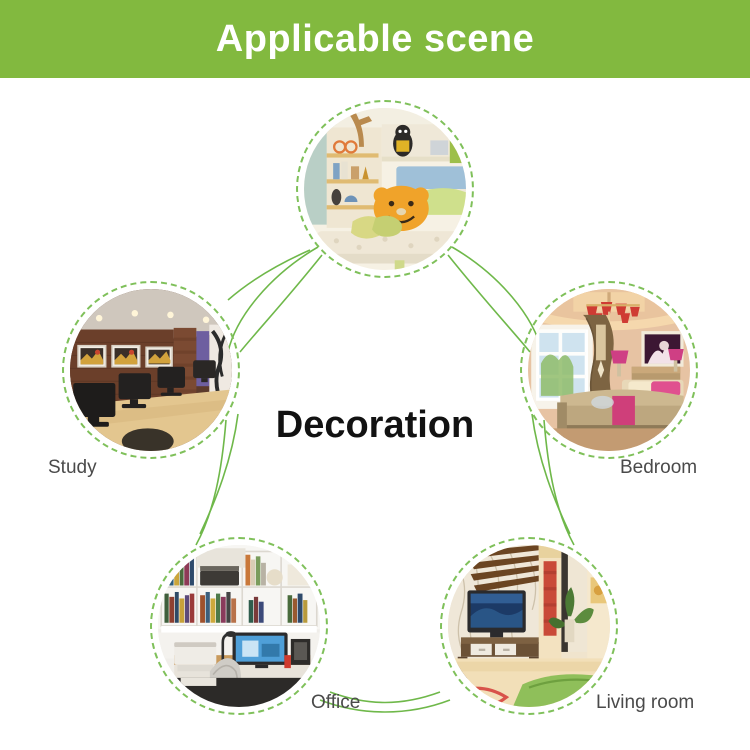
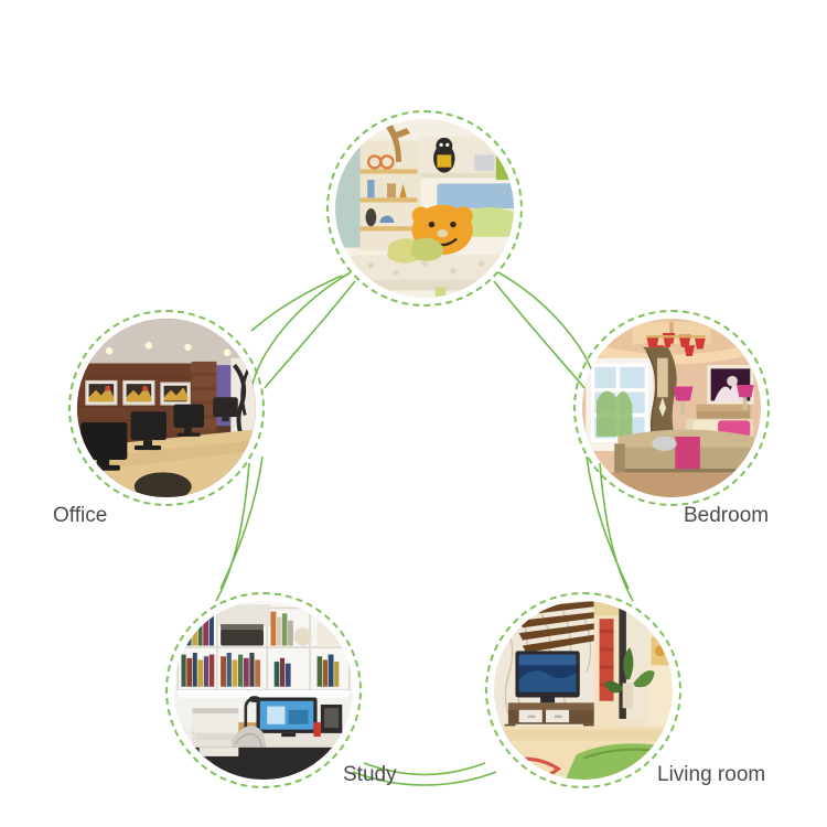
- Applicable scene
- Study
+ Office
  Bedroom
- Office
+ Study
  Living room
- Decoration
